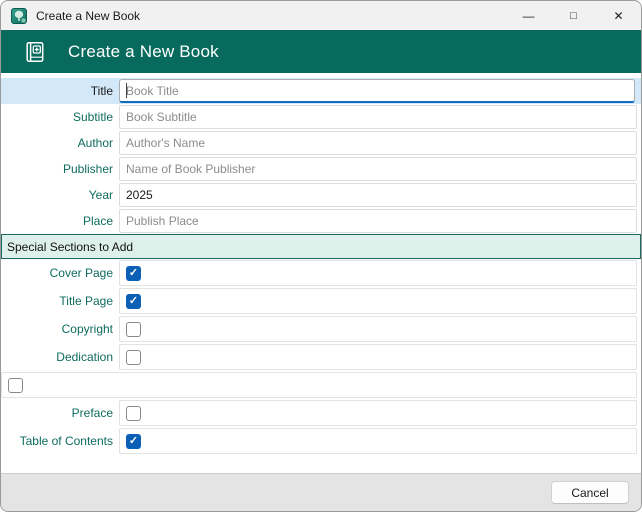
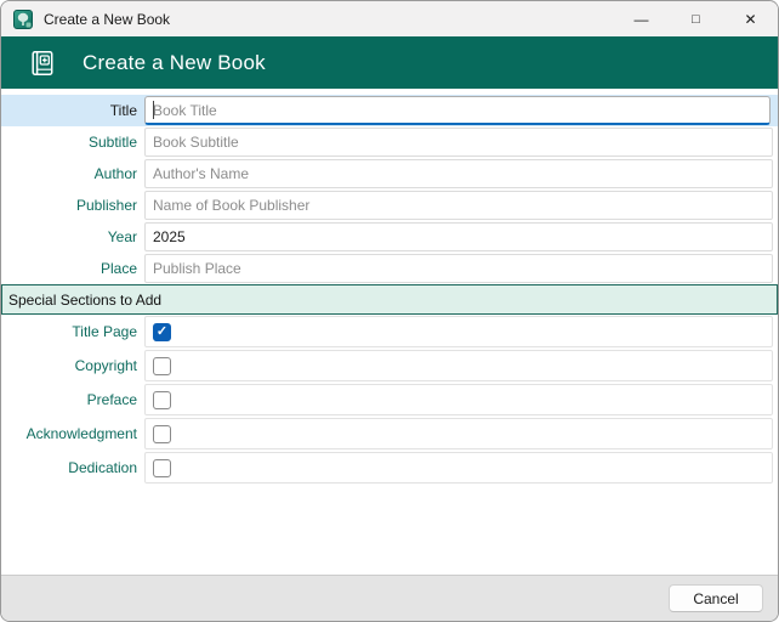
  Create a New Book
  —
  □
  ✕
  Create a New Book
  Title
  Book Title
  Subtitle
  Book Subtitle
  Author
  Author's Name
  Publisher
  Name of Book Publisher
  Year
  2025
  Place
  Publish Place
  Special Sections to Add
- Cover Page
  Title Page
  Copyright
- Dedication
+ Preface
+ Acknowledgment
- Preface
+ Dedication
- Table of Contents
  Cancel
